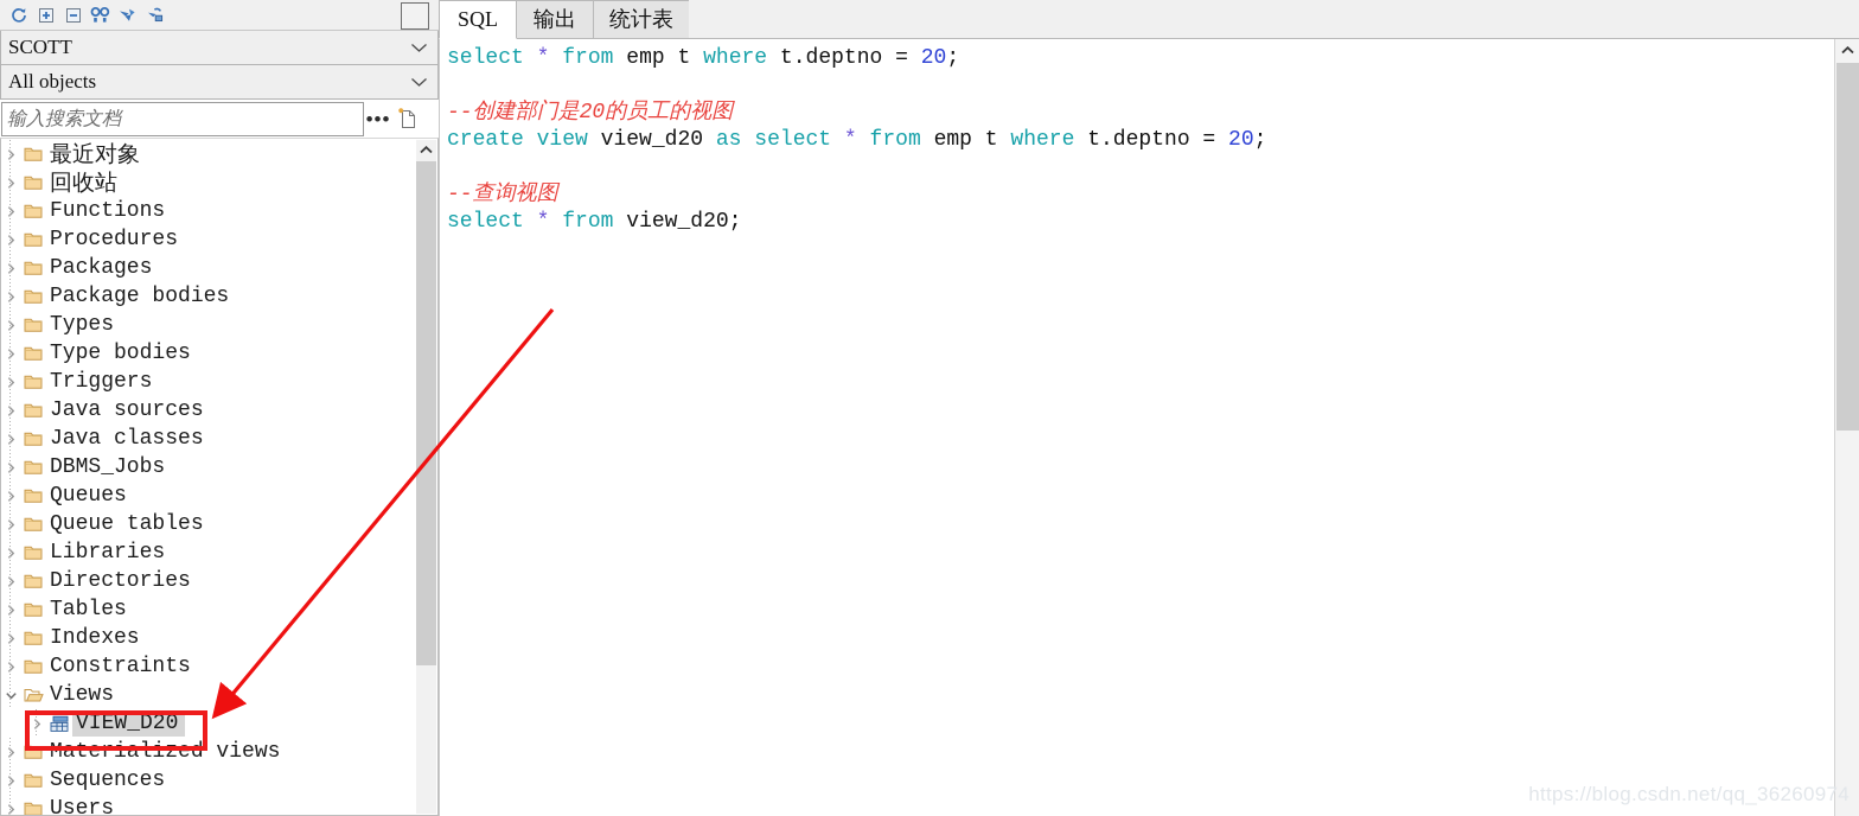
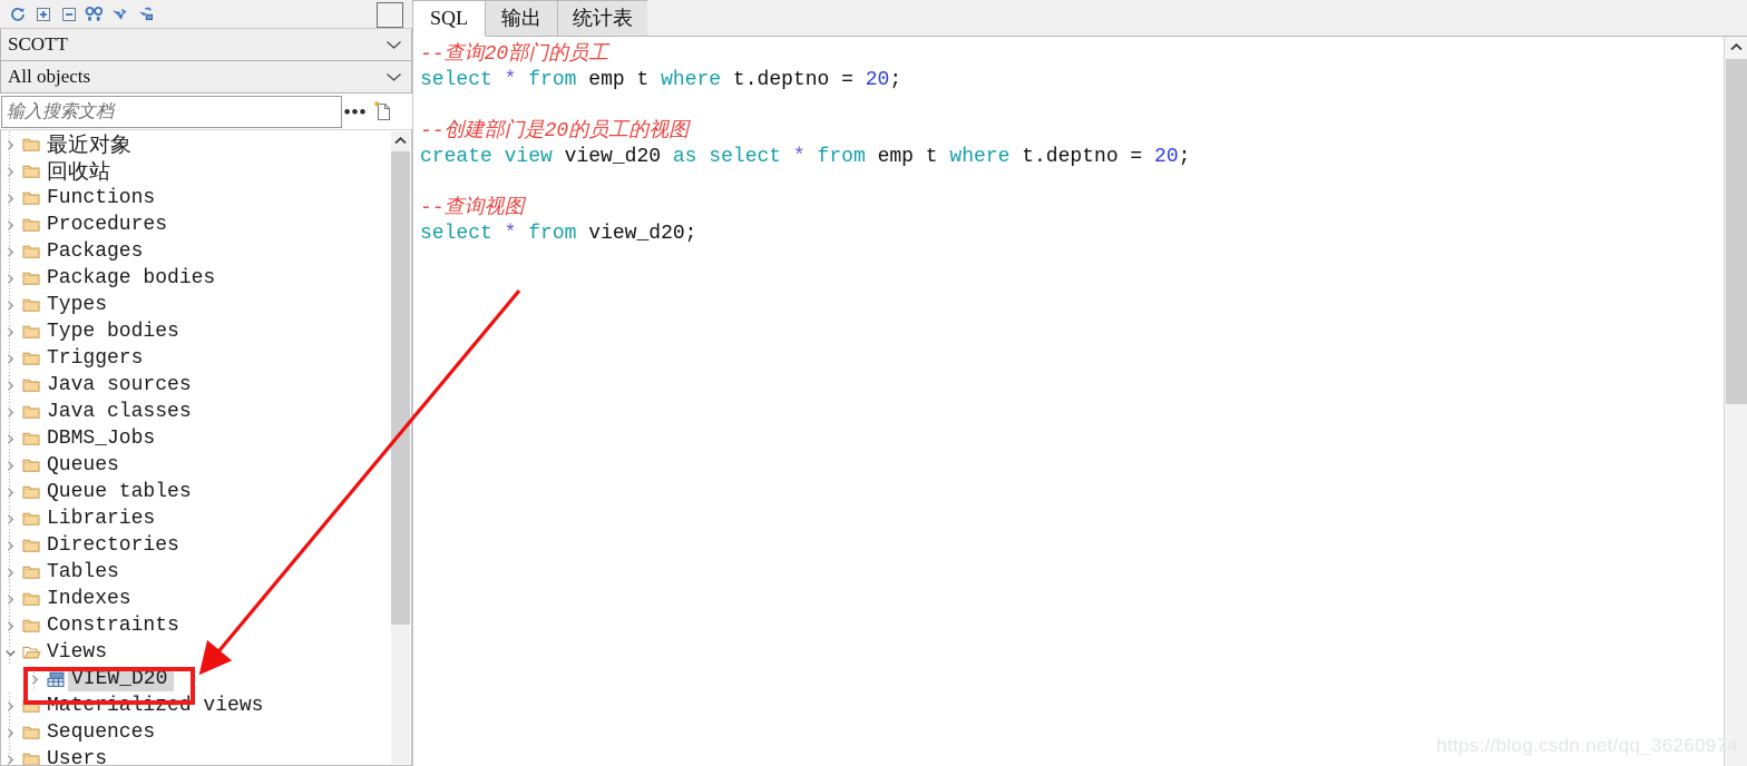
  SCOTT
  All objects
  输入搜索文档
  •••
  最近对象
  回收站
  Functions
  Procedures
  Packages
  Package bodies
  Types
  Type bodies
  Triggers
  Java sources
  Java classes
  DBMS_Jobs
  Queues
  Queue tables
  Libraries
  Directories
  Tables
  Indexes
  Constraints
  Views
  VIEW_D20
  Materialized views
  Sequences
  Users
  SQL
  输出
  统计表
+ --查询20部门的员工
  select * from emp t where t.deptno = 20;
  --创建部门是20的员工的视图
  create view view_d20 as select * from emp t where t.deptno = 20;
  --查询视图
  select * from view_d20;
  https://blog.csdn.net/qq_36260974
